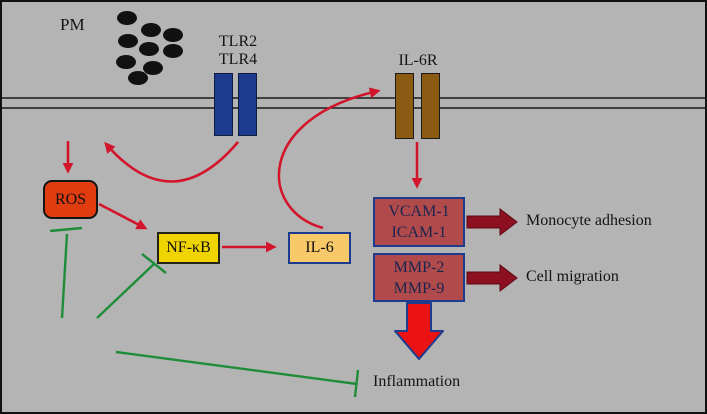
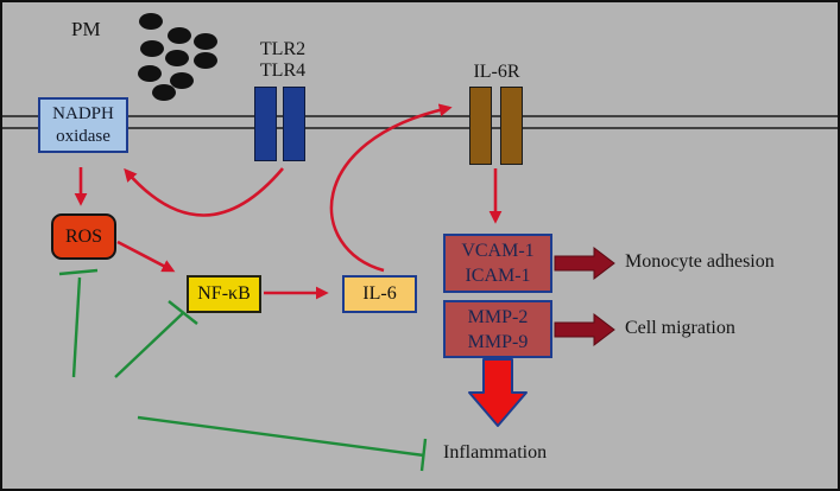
  PM
  TLR2
  TLR4
  IL-6R
  Monocyte adhesion
  Cell migration
  Inflammation
+ NADPH
+ oxidase
  ROS
  NF-κB
  IL-6
  VCAM-1
  ICAM-1
  MMP-2
  MMP-9
